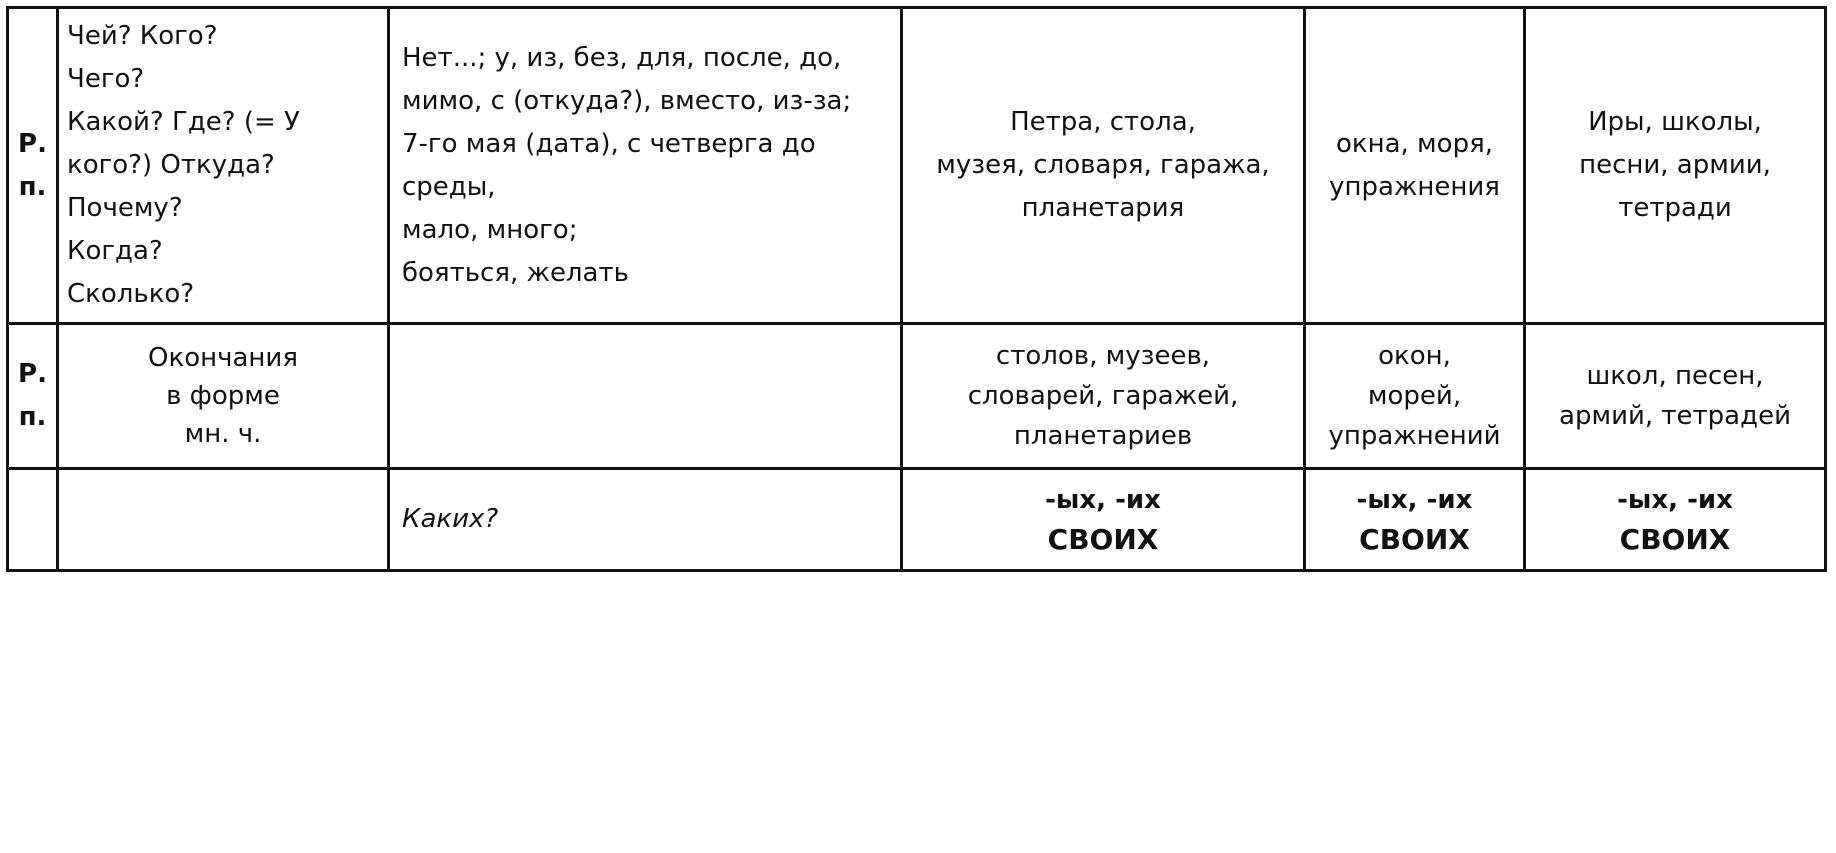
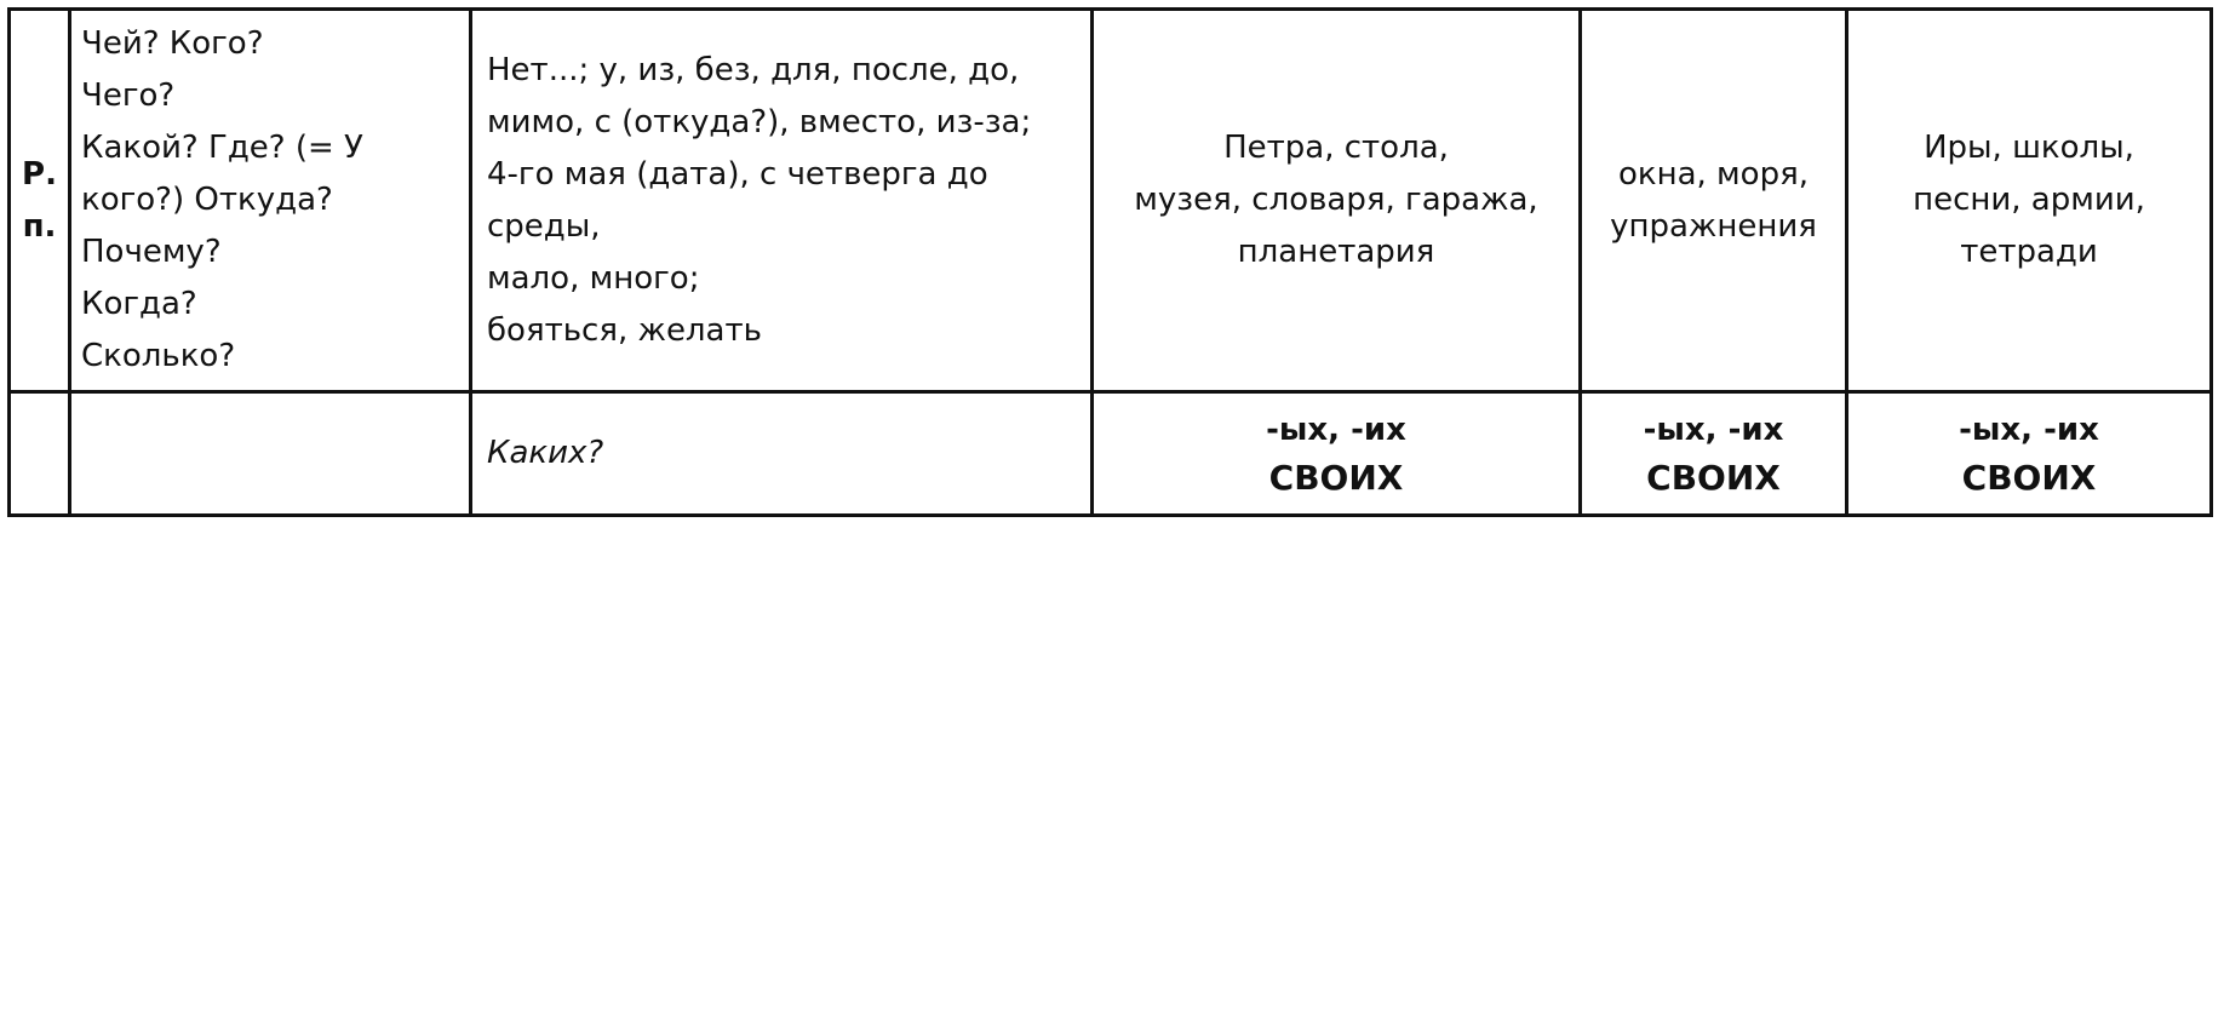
- Р. п.	Чей? Кого? Чего? Какой? Где? (= У кого?) Откуда? Почему? Когда? Сколько?	Нет...; у, из, без, для, после, до, мимо, с (откуда?), вместо, из-за; 7-го мая (дата), с четверга до среды, мало, много; бояться, желать	Петра, стола, музея, словаря, гаража, планетария	окна, моря, упражнения	Иры, школы, песни, армии, тетради
+ Р. п.	Чей? Кого? Чего? Какой? Где? (= У кого?) Откуда? Почему? Когда? Сколько?	Нет...; у, из, без, для, после, до, мимо, с (откуда?), вместо, из-за; 4-го мая (дата), с четверга до среды, мало, много; бояться, желать	Петра, стола, музея, словаря, гаража, планетария	окна, моря, упражнения	Иры, школы, песни, армии, тетради
- Р. п.	Окончания в форме мн. ч.		столов, музеев, словарей, гаражей, планетариев	окон, морей, упражнений	школ, песен, армий, тетрадей
  		Каких?	-ых, -их СВОИХ	-ых, -их СВОИХ	-ых, -их СВОИХ
